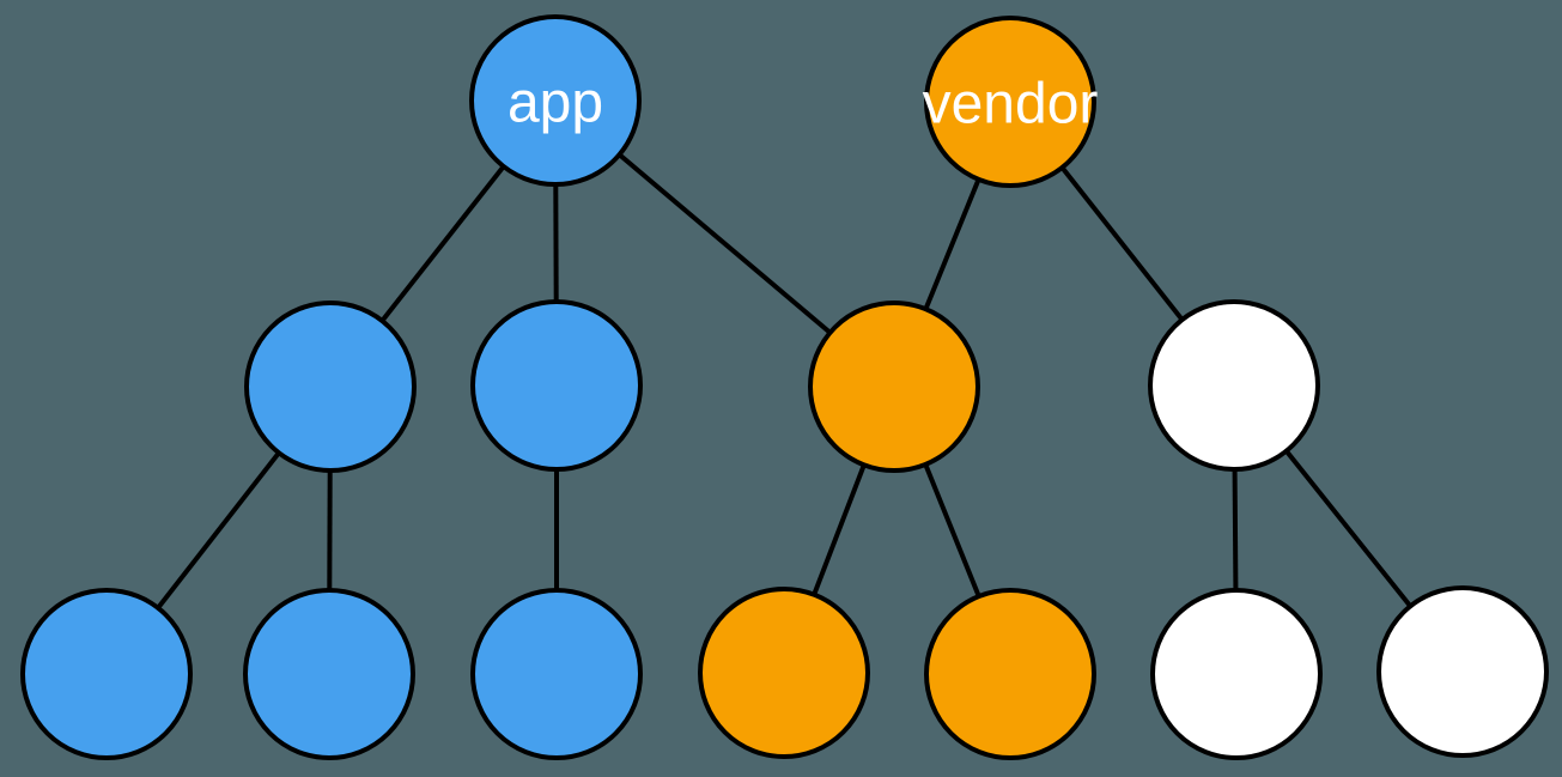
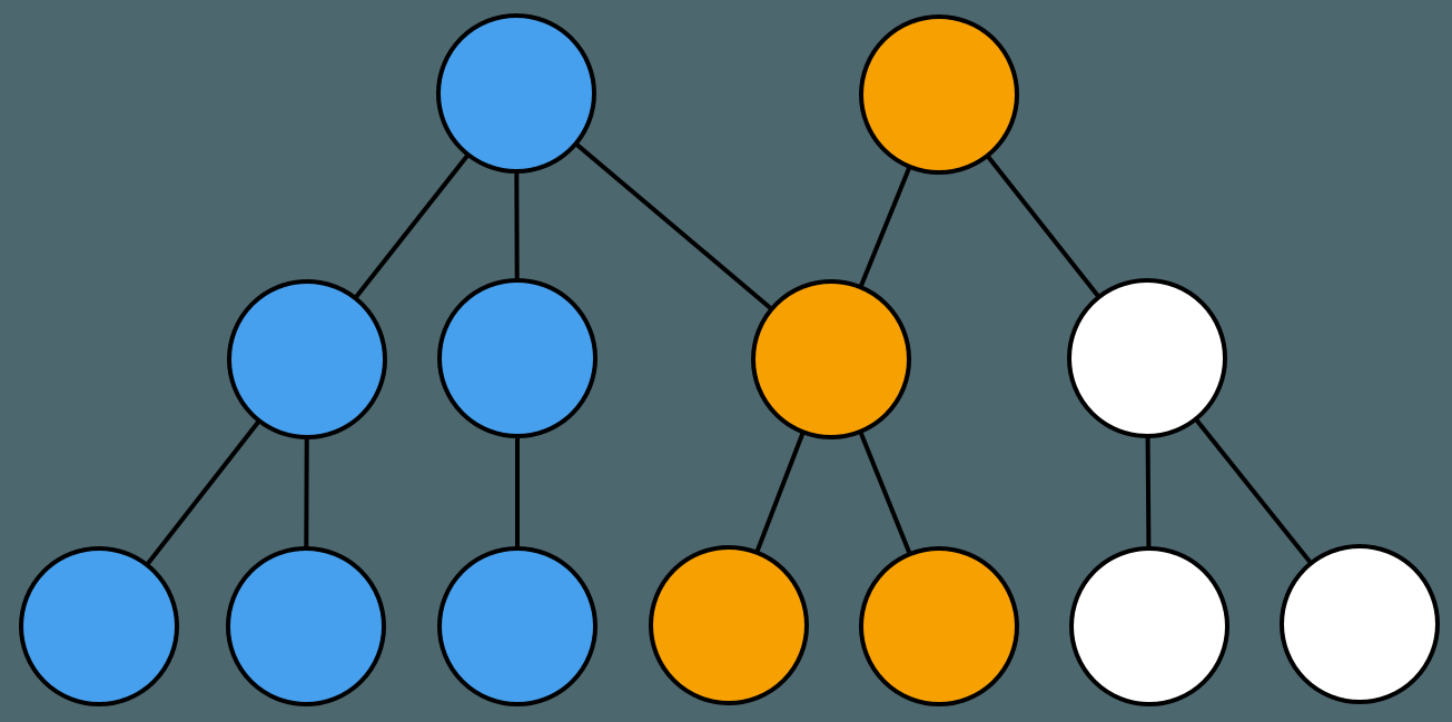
- app
- vendor
